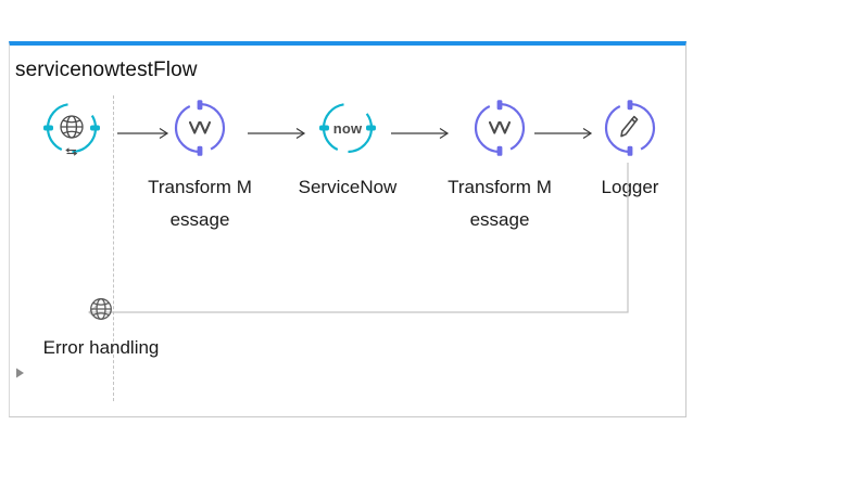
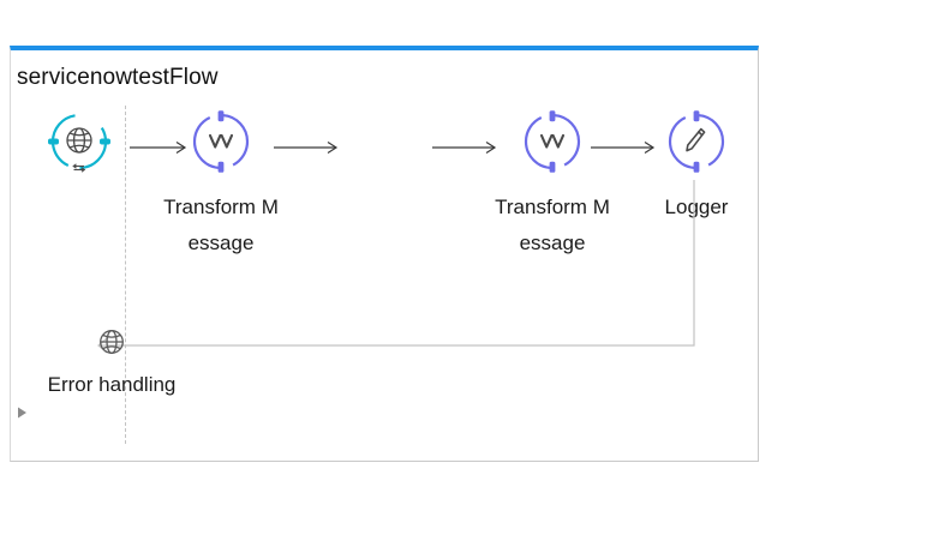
  servicenowtestFlow
  Transform Message
- now
- ServiceNow
  Transform Message
  Logger
  Error handling
